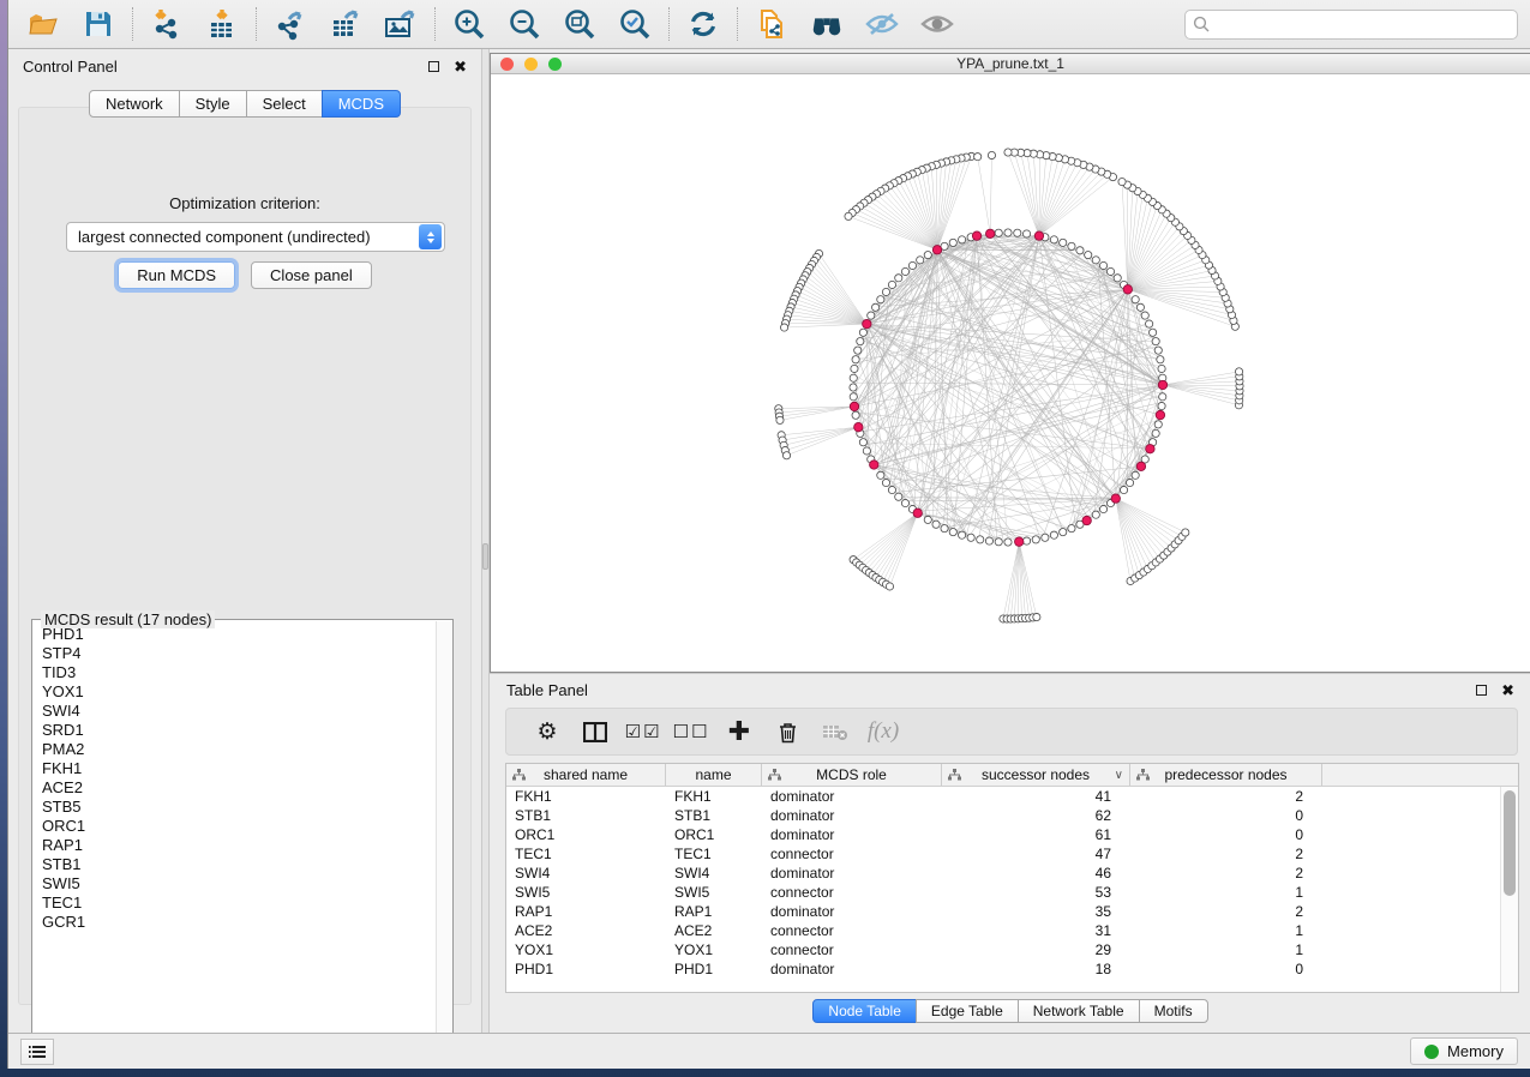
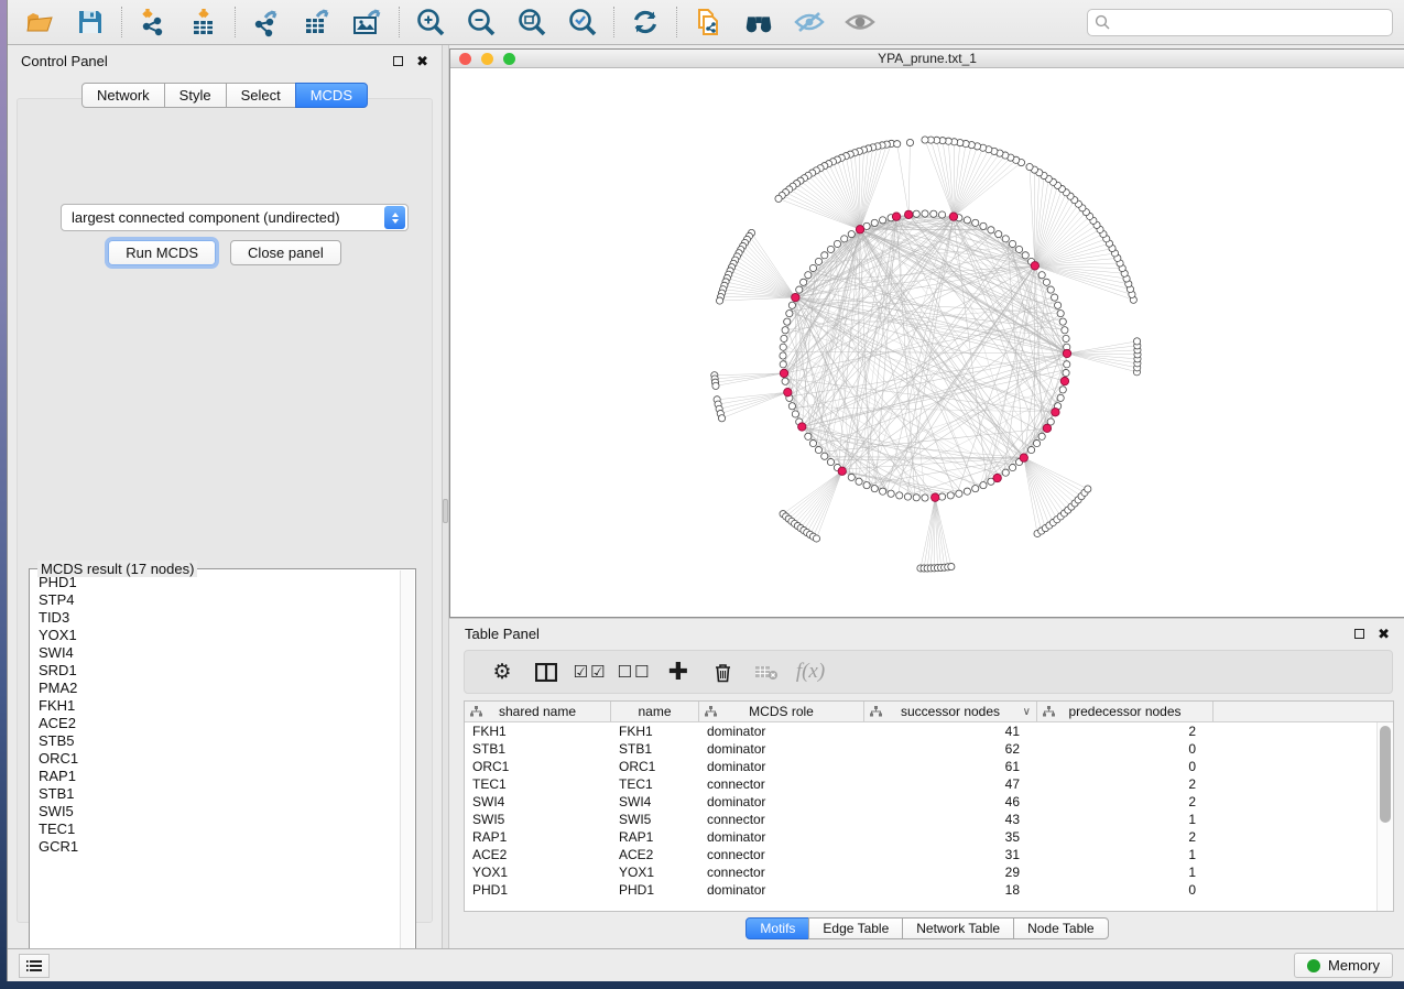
  Control Panel
  ✖
- Optimization criterion:
  largest connected component (undirected)
  Run MCDS
  Close panel
  MCDS result (17 nodes)
  PHD1
  STP4
  TID3
  YOX1
  SWI4
  SRD1
  PMA2
  FKH1
  ACE2
  STB5
  ORC1
  RAP1
  STB1
  SWI5
  TEC1
  GCR1
  Network
  Style
  Select
  MCDS
  YPA_prune.txt_1
  Table Panel
  ✖
  ⚙
  ☑☑
  ☐☐
  ✚
  f(x)
  shared name
  name
  MCDS role
  successor nodes
  ∨
  predecessor nodes
  FKH1
  FKH1
  dominator
  41
  2
  STB1
  STB1
  dominator
  62
  0
  ORC1
  ORC1
  dominator
  61
  0
  TEC1
  TEC1
  connector
  47
  2
  SWI4
  SWI4
  dominator
  46
  2
  SWI5
  SWI5
  connector
- 53
+ 43
  1
  RAP1
  RAP1
  dominator
  35
  2
  ACE2
  ACE2
  connector
  31
  1
  YOX1
  YOX1
  connector
  29
  1
  PHD1
  PHD1
  dominator
  18
  0
- Node Table
+ Motifs
  Edge Table
  Network Table
- Motifs
+ Node Table
  Memory
